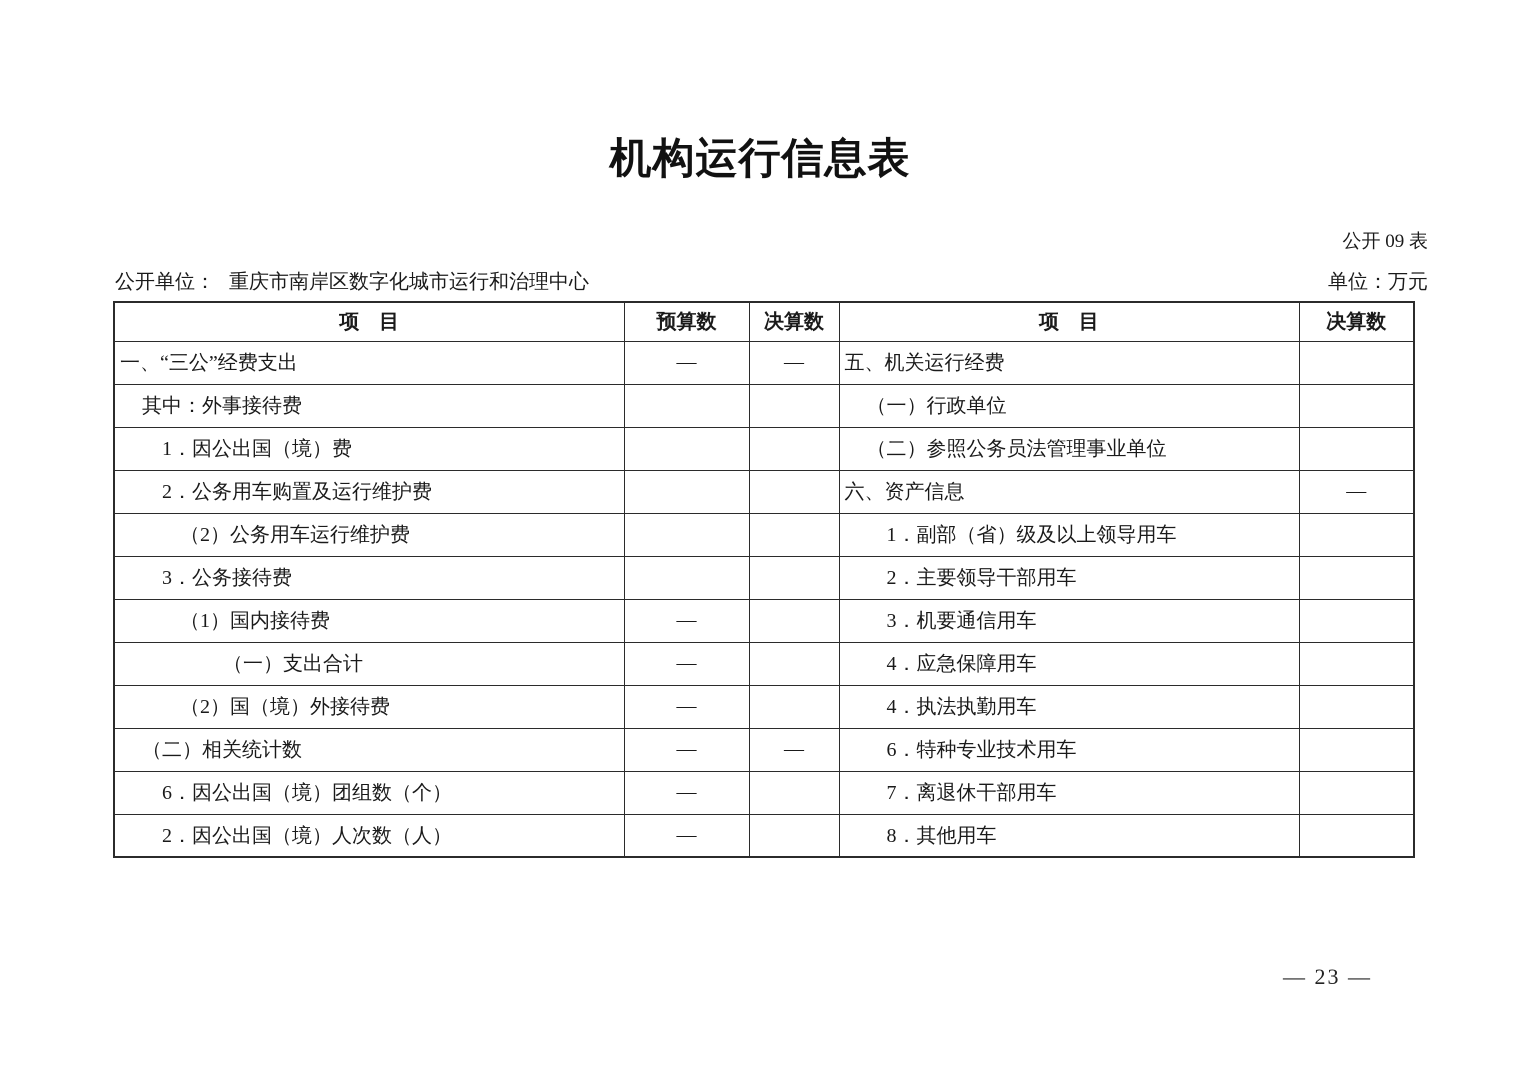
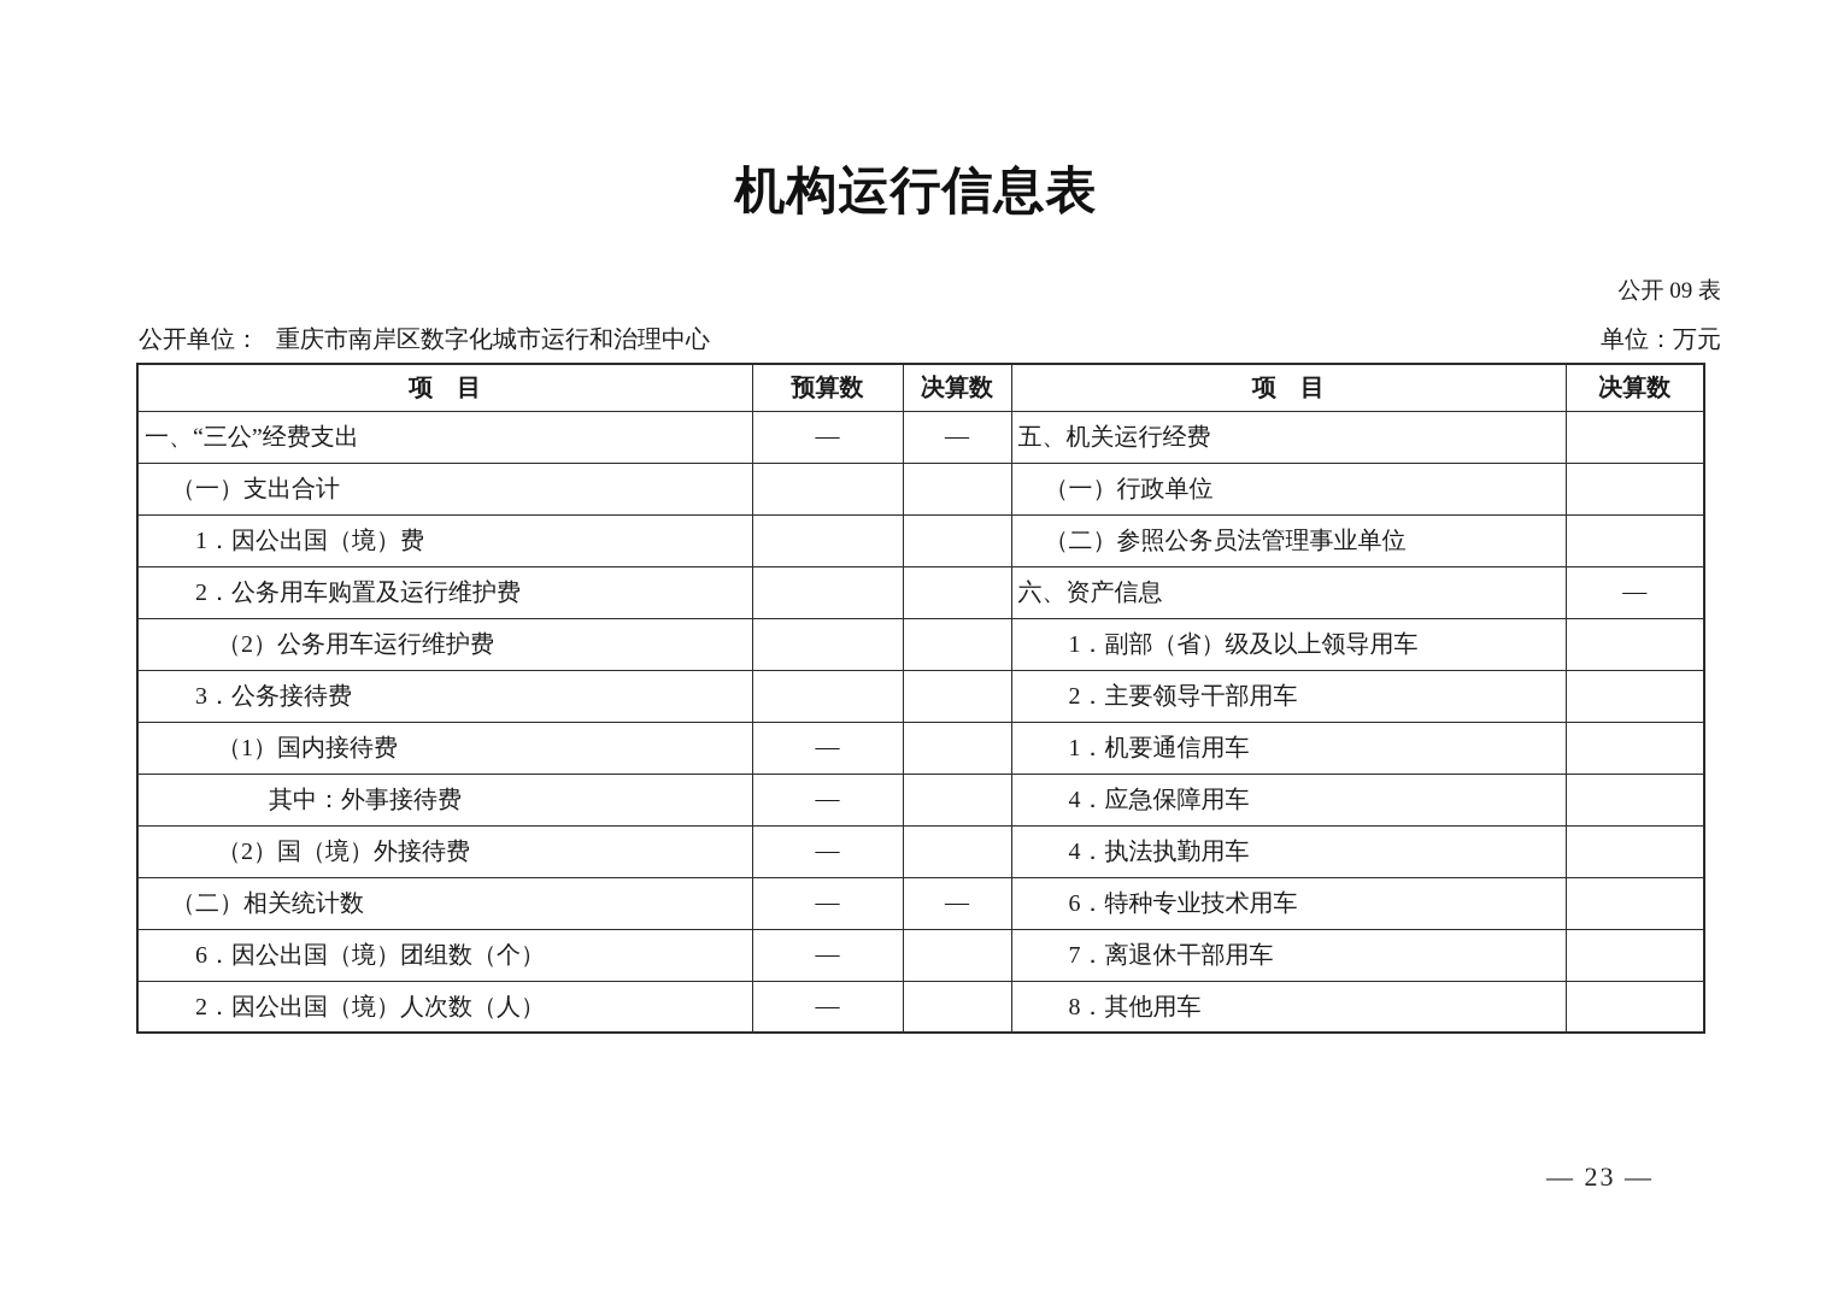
  机构运行信息表
  公开 09 表
  公开单位： 重庆市南岸区数字化城市运行和治理中心
  单位：万元
  项 目	预算数	决算数	项 目	决算数
  一、“三公”经费支出	—	—	五、机关运行经费
- 其中：外事接待费			（一）行政单位
+ （一）支出合计			（一）行政单位
  1．因公出国（境）费			（二）参照公务员法管理事业单位
  2．公务用车购置及运行维护费			六、资产信息	—
  （2）公务用车运行维护费			1．副部（省）级及以上领导用车
  3．公务接待费			2．主要领导干部用车
- （1）国内接待费	—		3．机要通信用车
+ （1）国内接待费	—		1．机要通信用车
- （一）支出合计	—		4．应急保障用车
+ 其中：外事接待费	—		4．应急保障用车
  （2）国（境）外接待费	—		4．执法执勤用车
  （二）相关统计数	—	—	6．特种专业技术用车
  6．因公出国（境）团组数（个）	—		7．离退休干部用车
  2．因公出国（境）人次数（人）	—		8．其他用车
  — 23 —
